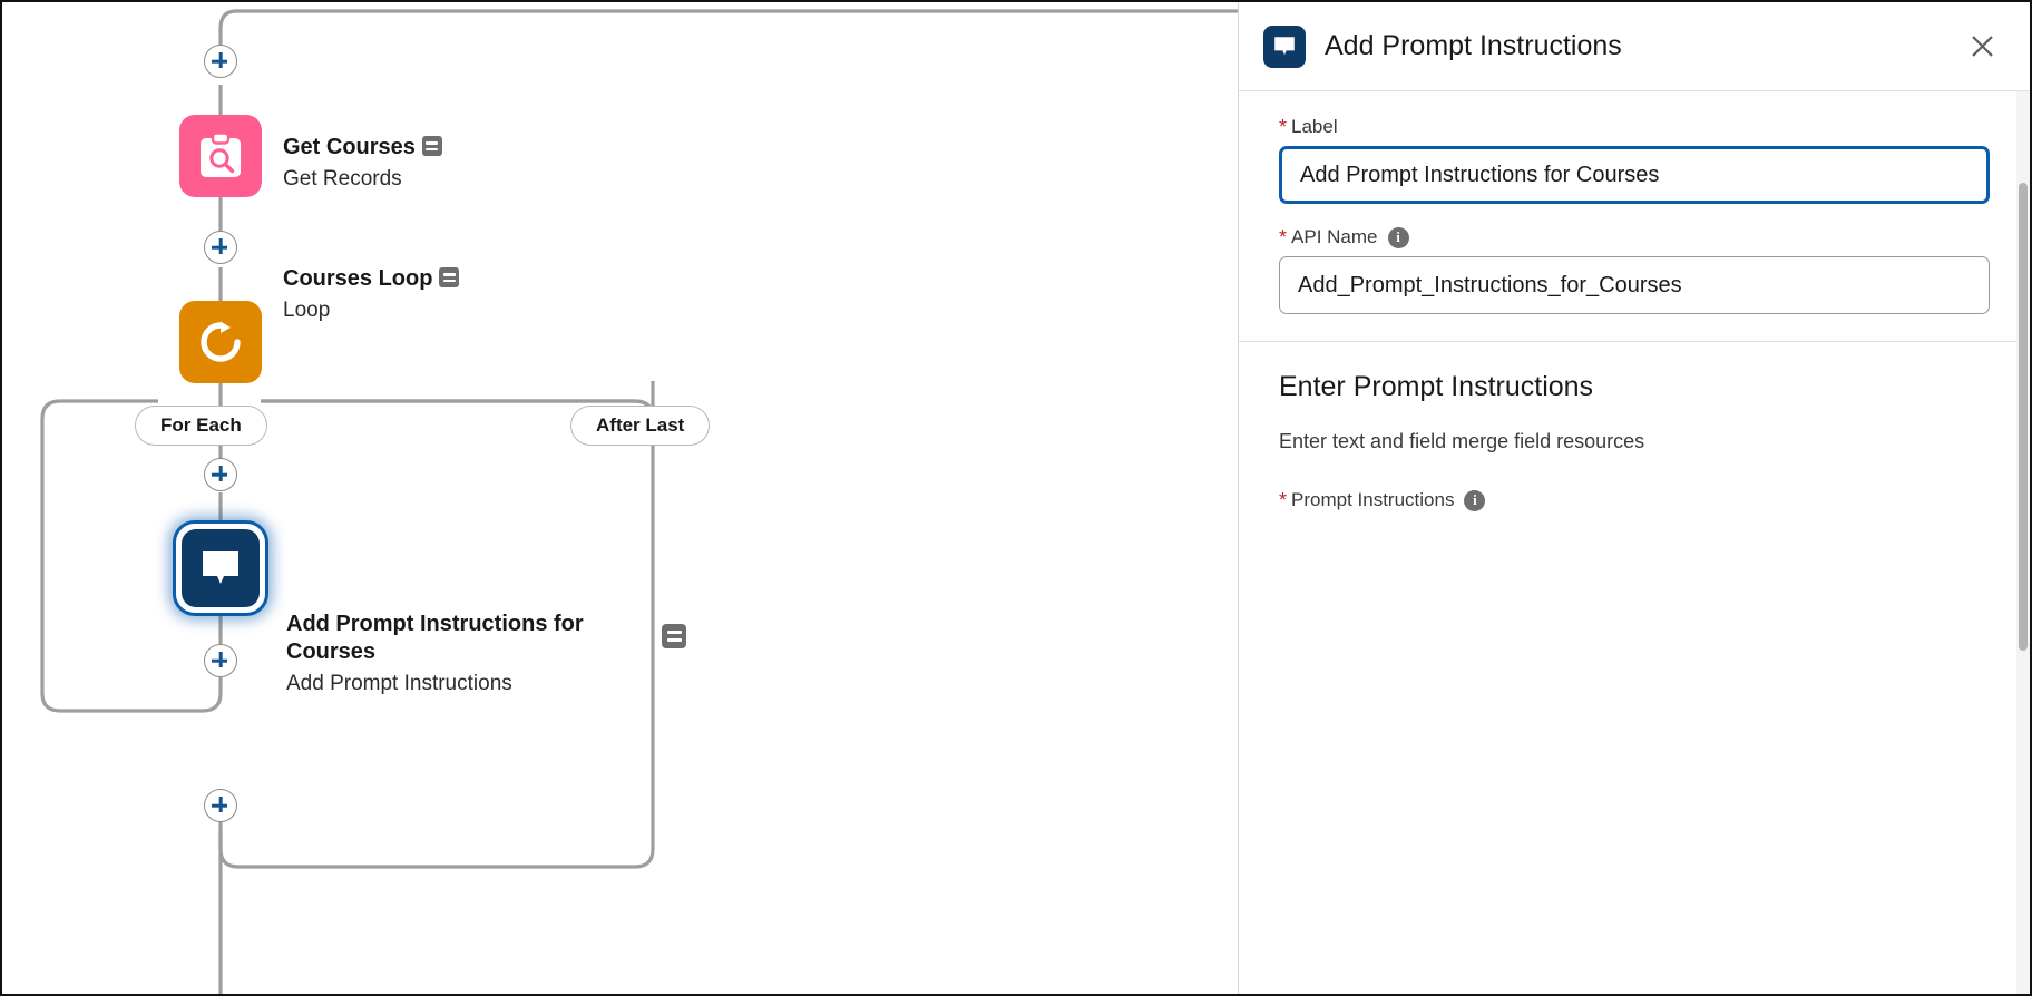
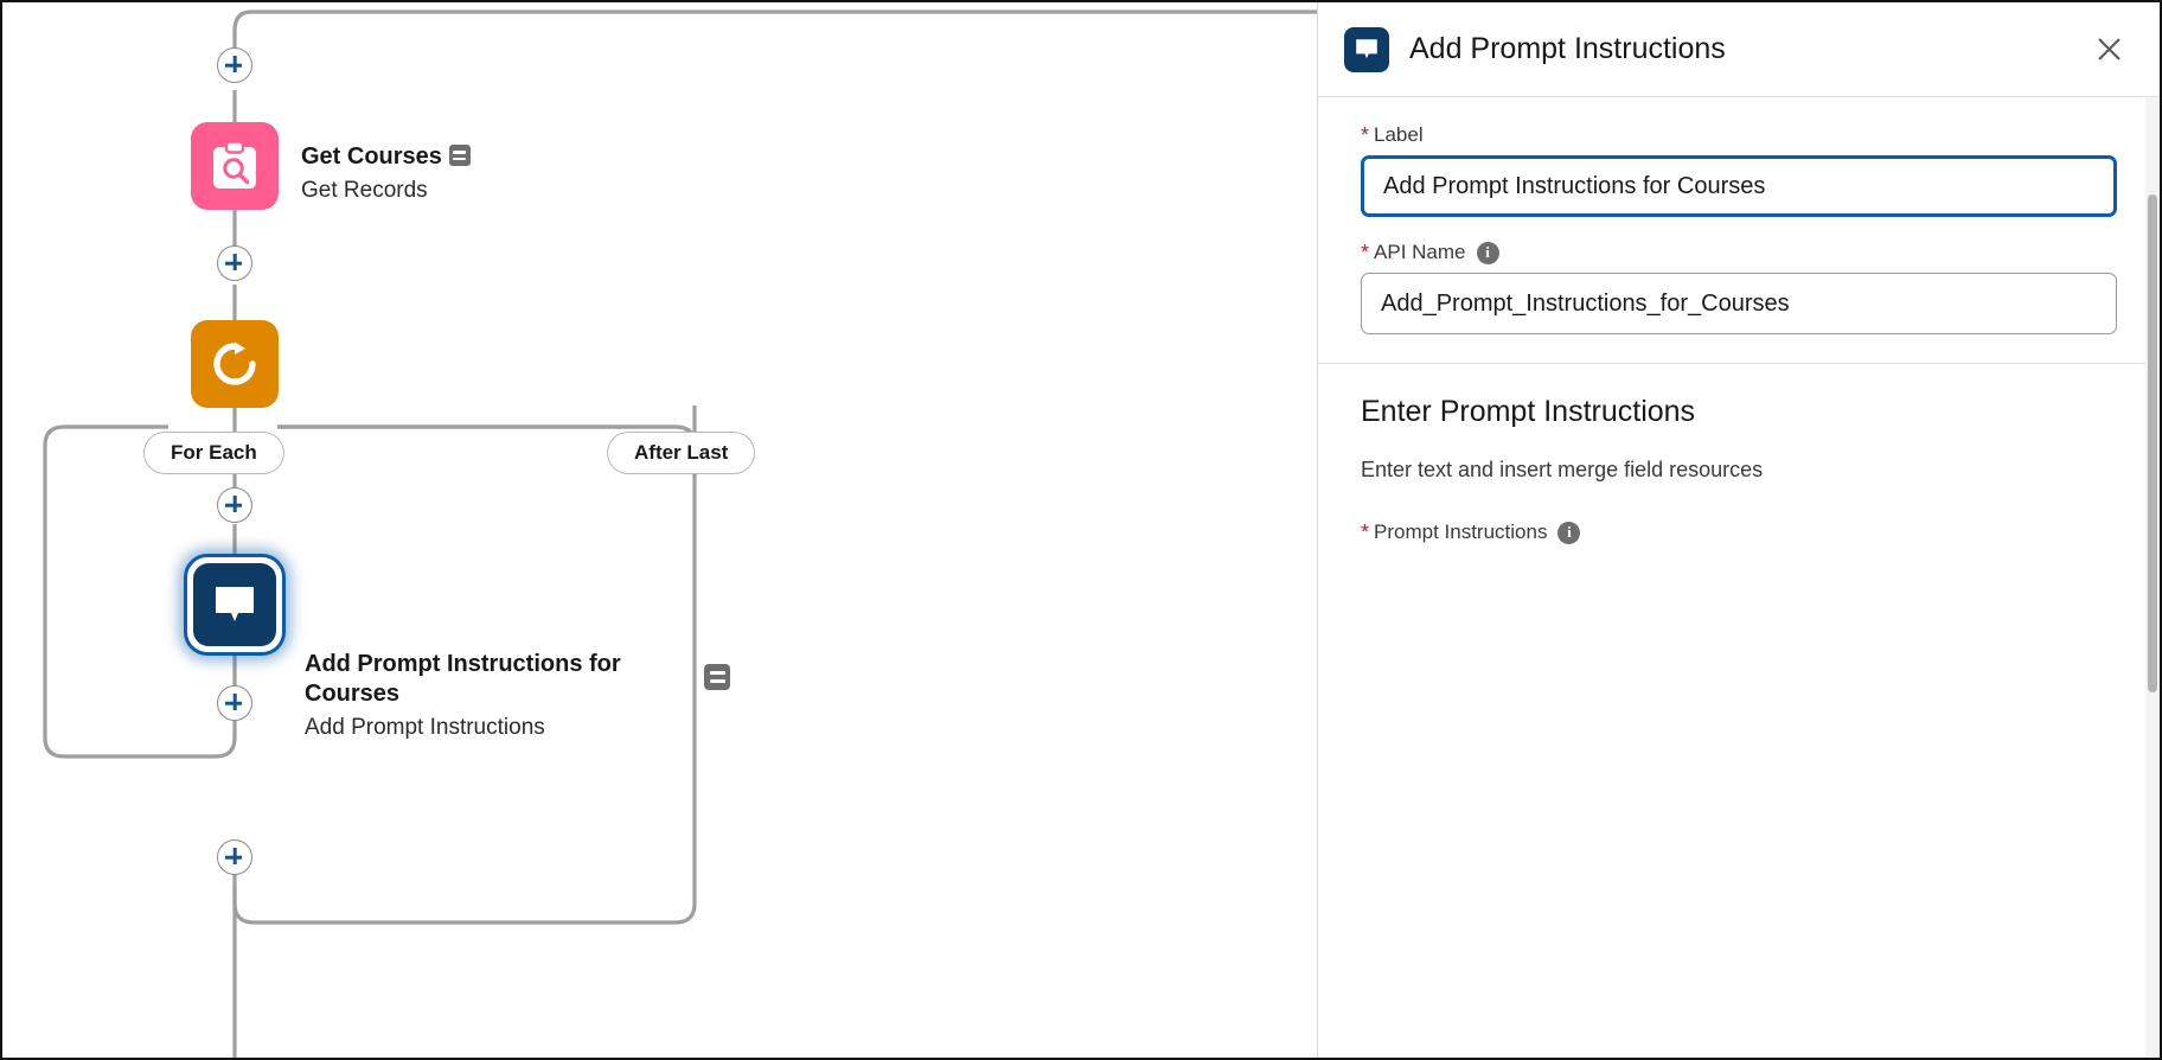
  Get Courses
  Get Records
- Courses Loop
- Loop
  For Each
  After Last
  Add Prompt Instructions for Courses
  Add Prompt Instructions
  Add Prompt Instructions
  *
  Label
  Add Prompt Instructions for Courses
  *
  API Name
  i
  Add_Prompt_Instructions_for_Courses
  Enter Prompt Instructions
- Enter text and field merge field resources
+ Enter text and insert merge field resources
  *
  Prompt Instructions
  i
